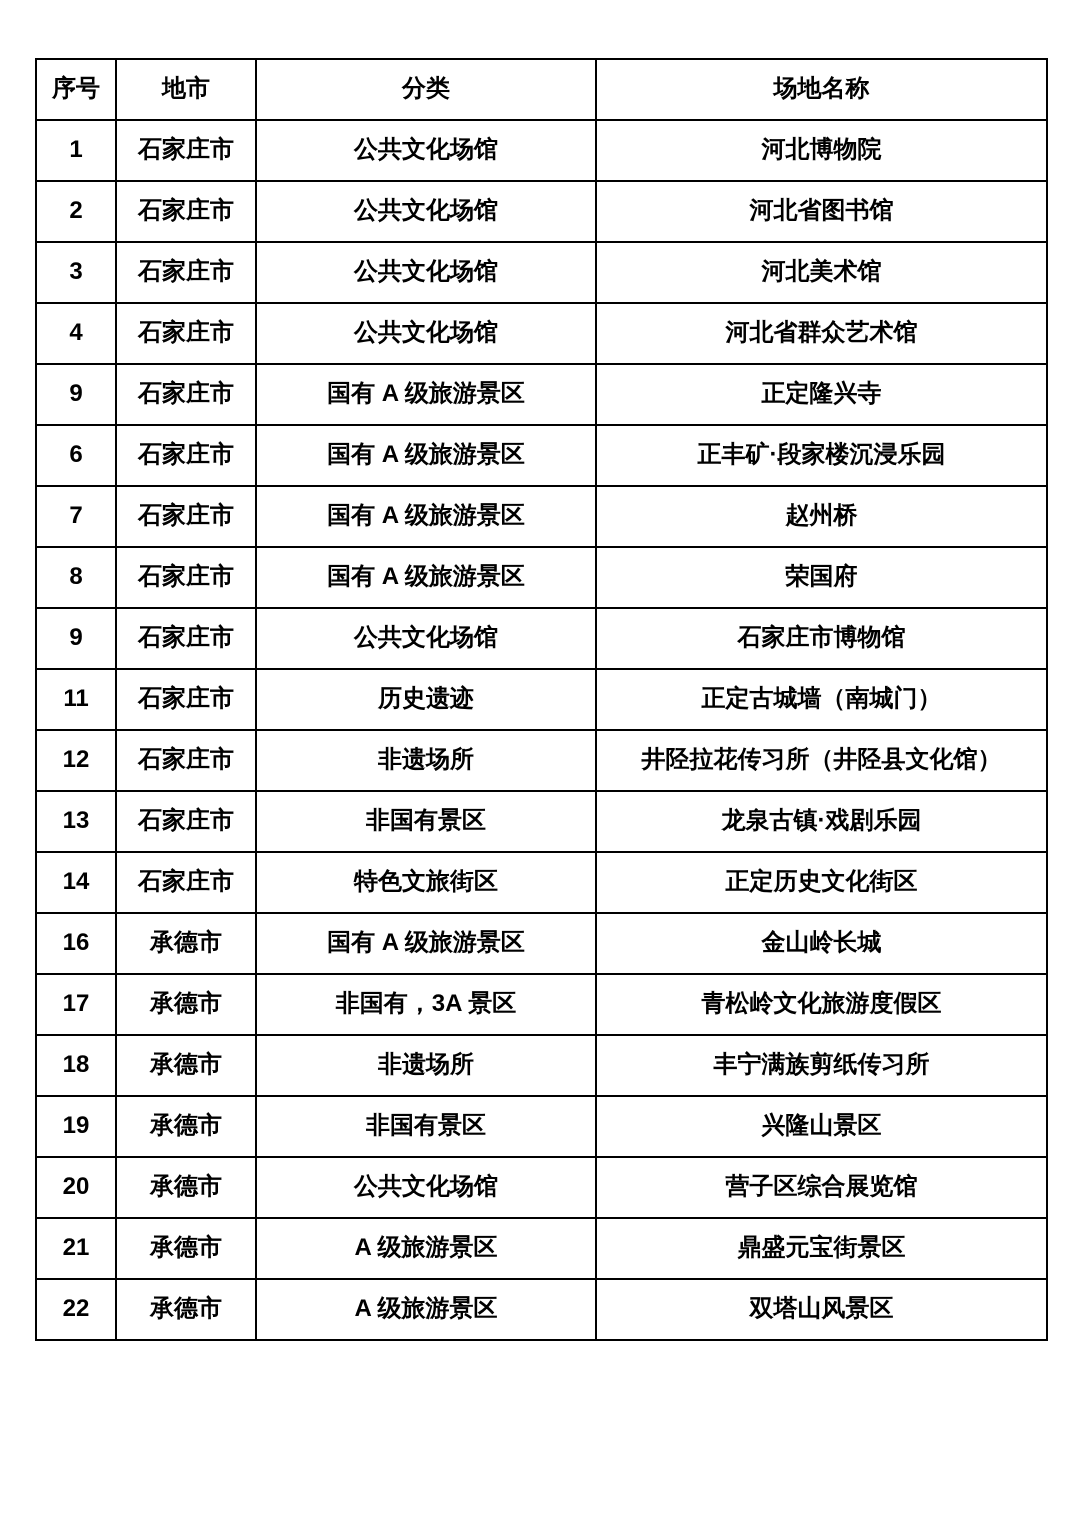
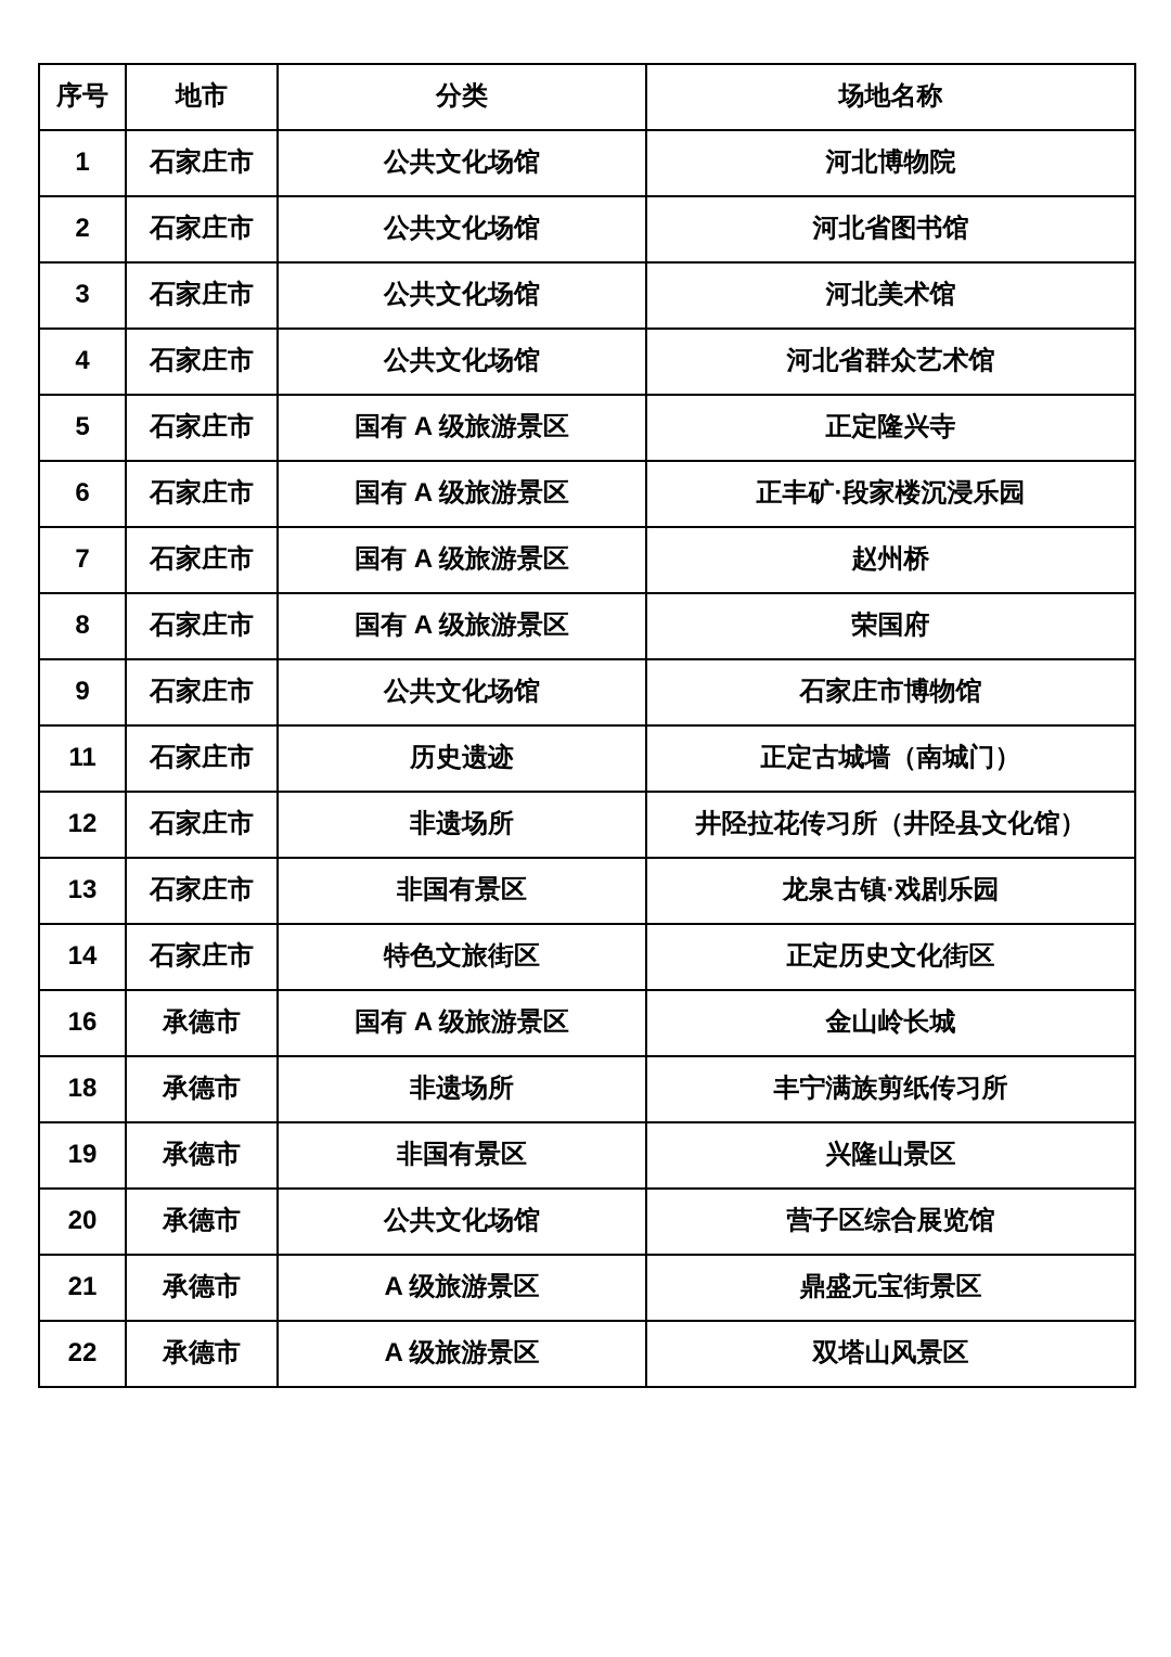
  序号	地市	分类	场地名称
  1	石家庄市	公共文化场馆	河北博物院
  2	石家庄市	公共文化场馆	河北省图书馆
  3	石家庄市	公共文化场馆	河北美术馆
  4	石家庄市	公共文化场馆	河北省群众艺术馆
- 9	石家庄市	国有 A 级旅游景区	正定隆兴寺
+ 5	石家庄市	国有 A 级旅游景区	正定隆兴寺
  6	石家庄市	国有 A 级旅游景区	正丰矿·段家楼沉浸乐园
  7	石家庄市	国有 A 级旅游景区	赵州桥
  8	石家庄市	国有 A 级旅游景区	荣国府
  9	石家庄市	公共文化场馆	石家庄市博物馆
  11	石家庄市	历史遗迹	正定古城墙（南城门）
  12	石家庄市	非遗场所	井陉拉花传习所（井陉县文化馆）
  13	石家庄市	非国有景区	龙泉古镇·戏剧乐园
  14	石家庄市	特色文旅街区	正定历史文化街区
  16	承德市	国有 A 级旅游景区	金山岭长城
- 17	承德市	非国有，3A 景区	青松岭文化旅游度假区
  18	承德市	非遗场所	丰宁满族剪纸传习所
  19	承德市	非国有景区	兴隆山景区
  20	承德市	公共文化场馆	营子区综合展览馆
  21	承德市	A 级旅游景区	鼎盛元宝街景区
  22	承德市	A 级旅游景区	双塔山风景区
